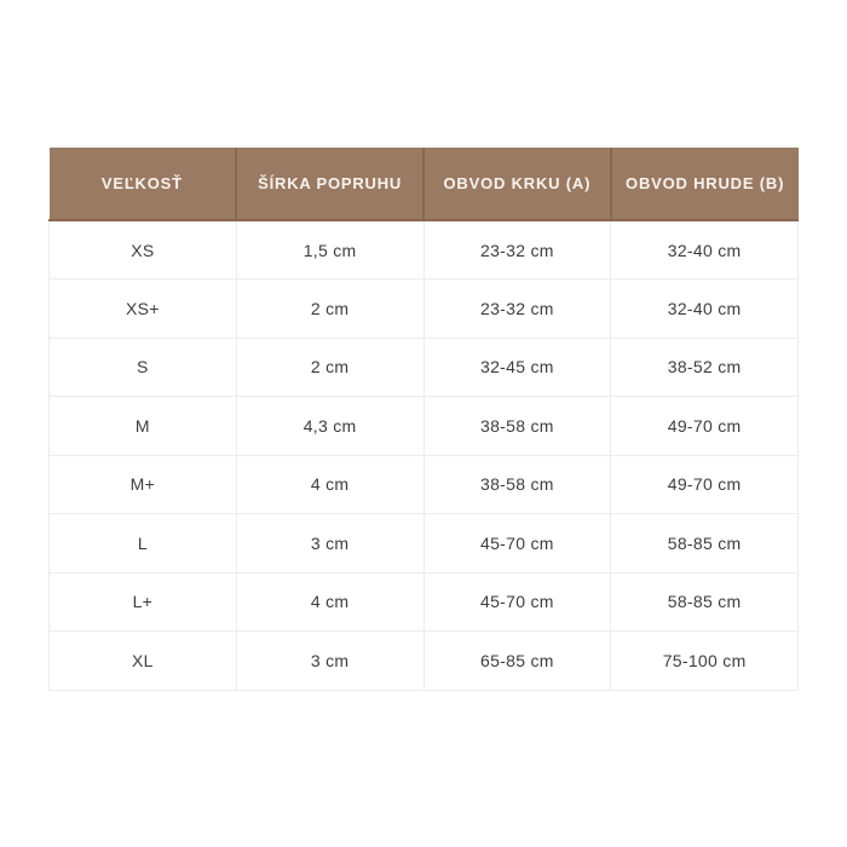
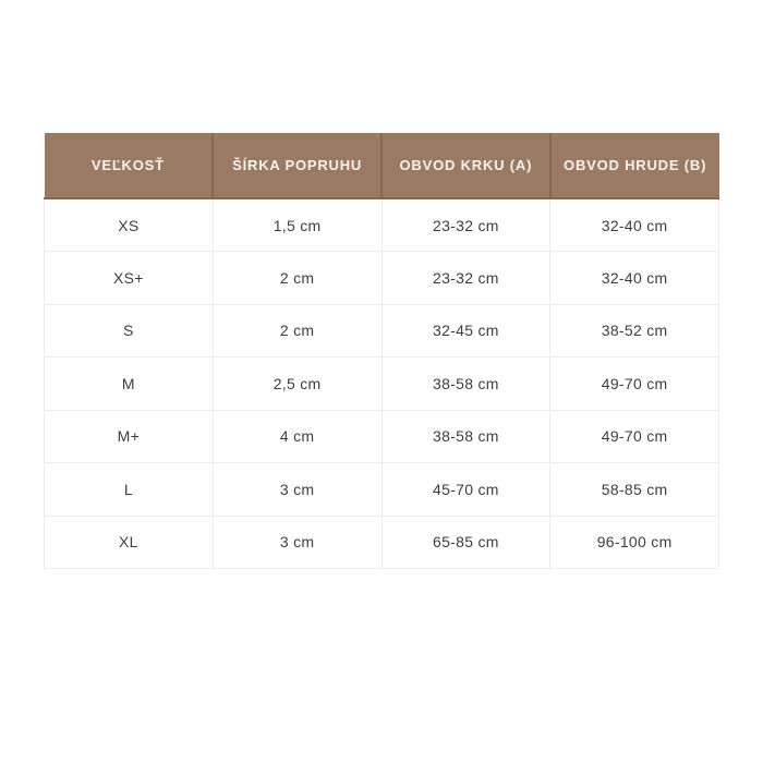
  VEĽKOSŤ	ŠÍRKA POPRUHU	OBVOD KRKU (A)	OBVOD HRUDE (B)
  XS	1,5 cm	23-32 cm	32-40 cm
  XS+	2 cm	23-32 cm	32-40 cm
  S	2 cm	32-45 cm	38-52 cm
- M	4,3 cm	38-58 cm	49-70 cm
+ M	2,5 cm	38-58 cm	49-70 cm
  M+	4 cm	38-58 cm	49-70 cm
  L	3 cm	45-70 cm	58-85 cm
- L+	4 cm	45-70 cm	58-85 cm
- XL	3 cm	65-85 cm	75-100 cm
+ XL	3 cm	65-85 cm	96-100 cm
